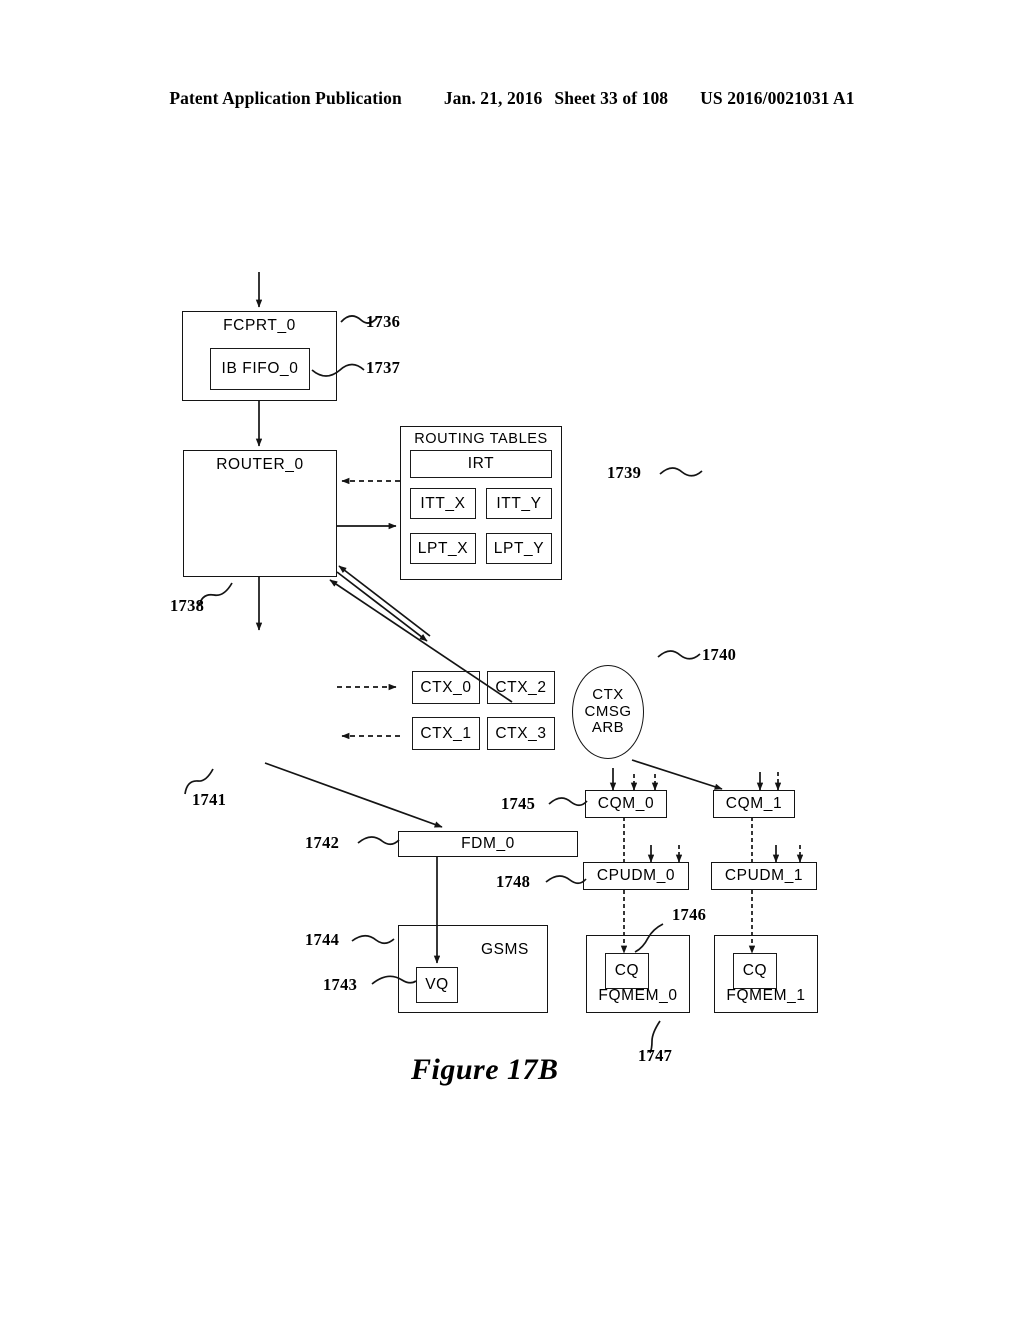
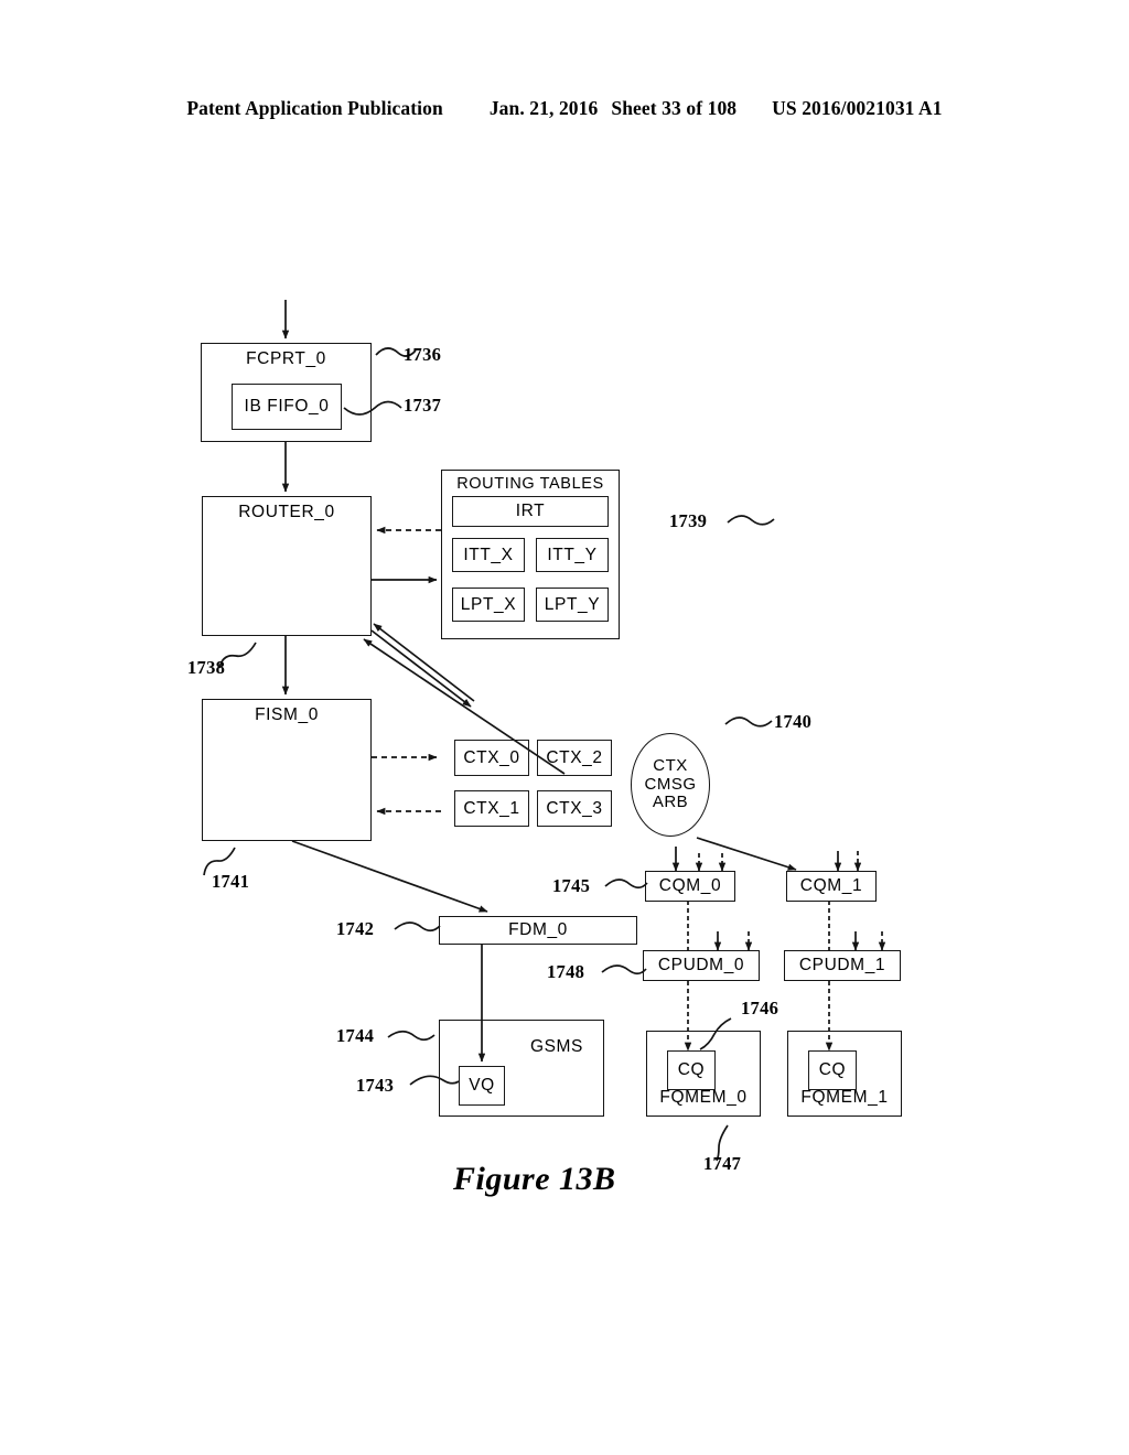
  Patent Application Publication
  Jan. 21, 2016
  Sheet 33 of 108
  US 2016/0021031 A1
  FCPRT_0
  IB FIFO_0
  ROUTER_0
  ROUTING TABLES
  IRT
  ITT_X
  ITT_Y
  LPT_X
  LPT_Y
+ FISM_0
  CTX_0
  CTX_2
  CTX_1
  CTX_3
  CTX
  CMSG
  ARB
  CQM_0
  CQM_1
  CPUDM_0
  CPUDM_1
  FQMEM_0
  CQ
  FQMEM_1
  CQ
  FDM_0
  GSMS
  VQ
  1736
  1737
  1738
  1739
  1740
  1741
  1742
  1743
  1744
  1745
  1746
  1747
  1748
- Figure 17B
+ Figure 13B
